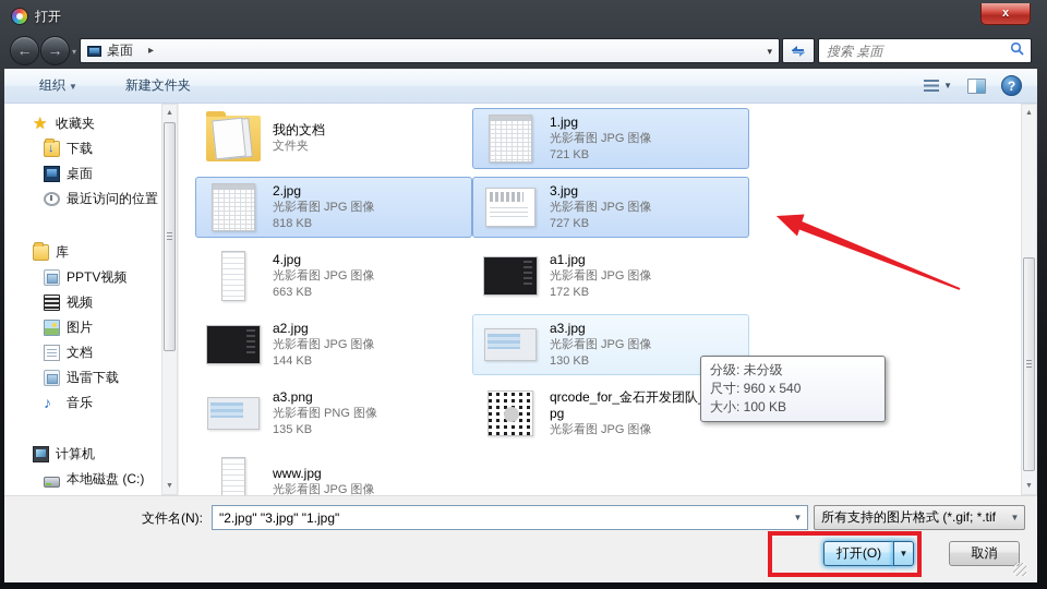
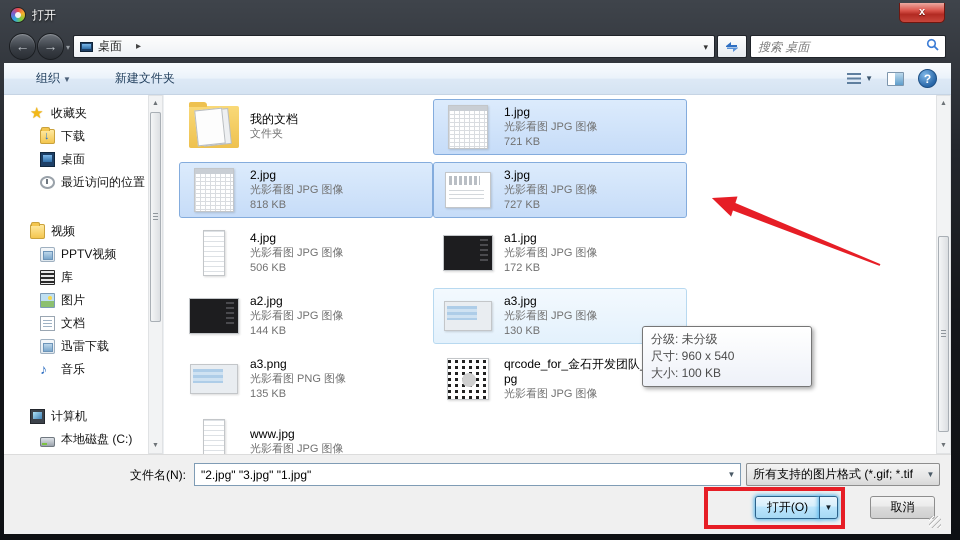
  打开
  x
  ←
  →
  ▾
  桌面
  ▸
  ▾
  搜索 桌面
  组织 ▼
  新建文件夹
  ▼
  ?
  ★
  收藏夹
  下载
  桌面
  最近访问的位置
- 库
+ 视频
  PPTV视频
- 视频
+ 库
  图片
  文档
  迅雷下载
  ♪
  音乐
  计算机
  本地磁盘 (C:)
  我的文档
  文件夹
  1.jpg
  光影看图 JPG 图像
  721 KB
  2.jpg
  光影看图 JPG 图像
  818 KB
  3.jpg
  光影看图 JPG 图像
  727 KB
  4.jpg
  光影看图 JPG 图像
- 663 KB
+ 506 KB
  a1.jpg
  光影看图 JPG 图像
  172 KB
  a2.jpg
  光影看图 JPG 图像
  144 KB
  a3.jpg
  光影看图 JPG 图像
  130 KB
  a3.png
  光影看图 PNG 图像
  135 KB
  qrcode_for_金石开发团队pg
  光影看图 JPG 图像
  www.jpg
  光影看图 JPG 图像
  分级: 未分级
  尺寸: 960 x 540
  大小: 100 KB
  文件名(N):
  "2.jpg" "3.jpg" "1.jpg"
  ▼
  所有支持的图片格式 (*.gif; *.tif
  ▼
  打开(O)
  ▼
  取消
